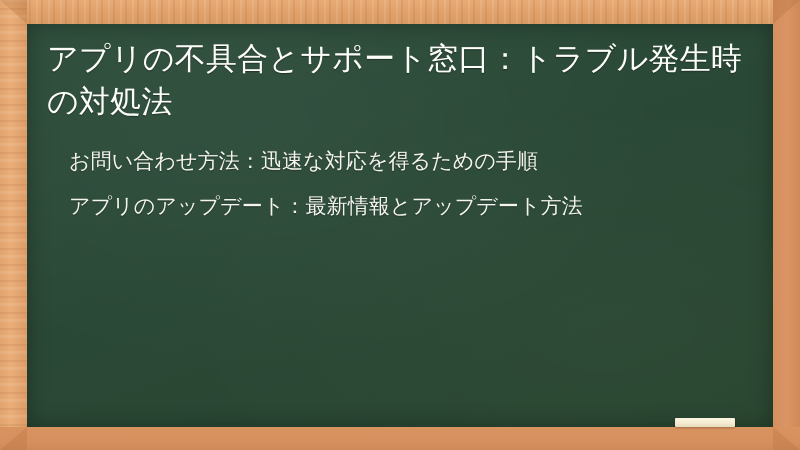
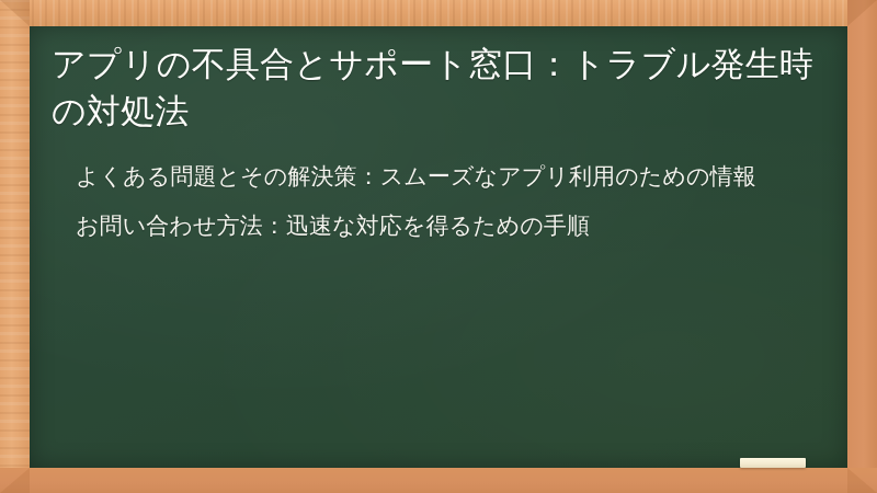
  アプリの不具合とサポート窓口：トラブル発生時の対処法
+ よくある問題とその解決策：スムーズなアプリ利用のための情報
  お問い合わせ方法：迅速な対応を得るための手順
- アプリのアップデート：最新情報とアップデート方法
